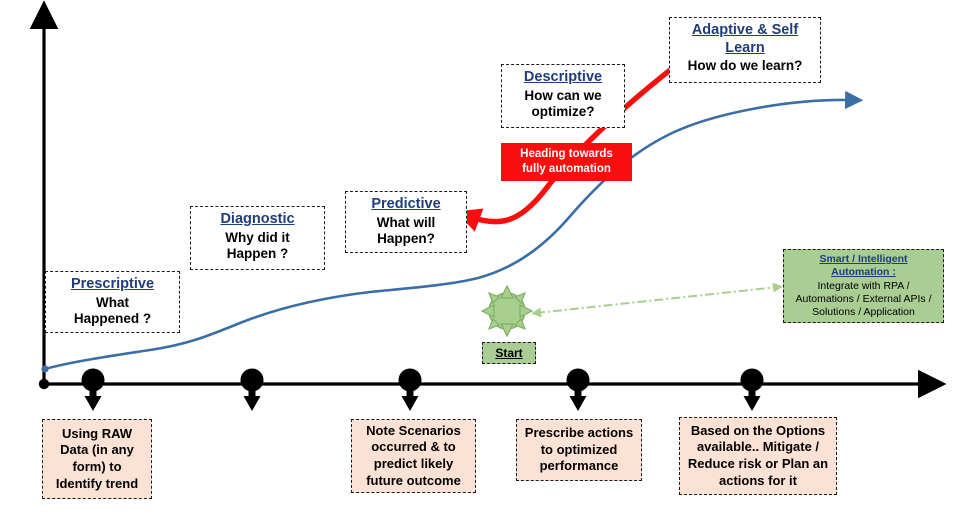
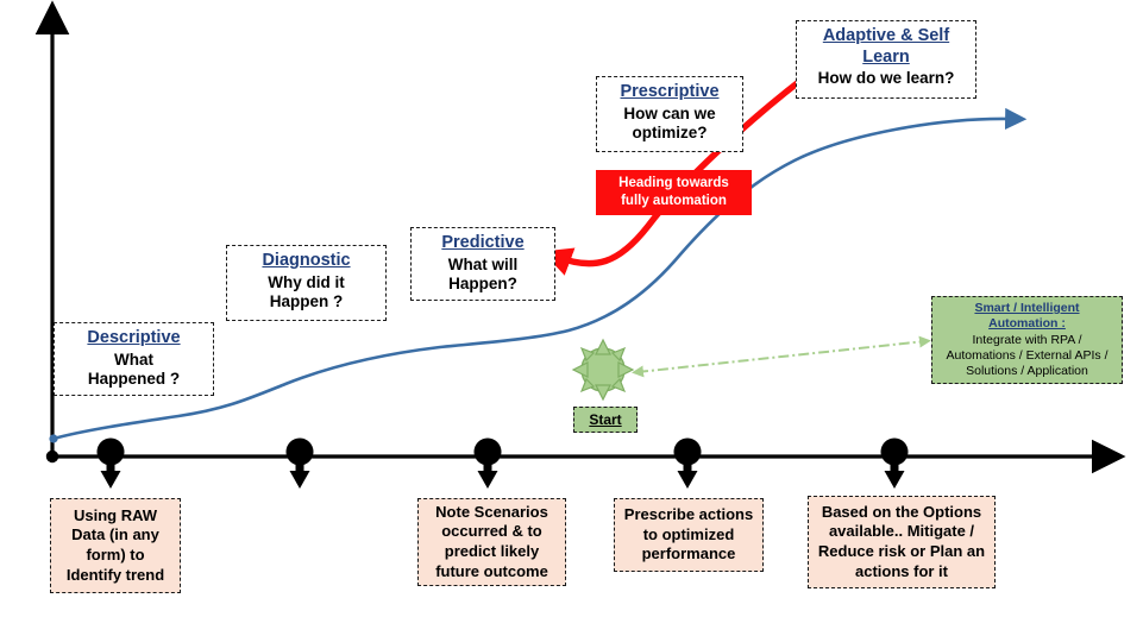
- Prescriptive
+ Descriptive
  What
  Happened ?
  Diagnostic
  Why did it
  Happen ?
  Predictive
  What will
  Happen?
- Descriptive
+ Prescriptive
  How can we
  optimize?
  Adaptive & Self
  Learn
  How do we learn?
  Heading towards
  fully automation
  Smart / Intelligent
  Automation :
  Integrate with RPA /
  Automations / External APIs /
  Solutions / Application
  Start
  Using RAW
  Data (in any
  form) to
  Identify trend
  Note Scenarios
  occurred & to
  predict likely
  future outcome
  Prescribe actions
  to optimized
  performance
  Based on the Options
  available.. Mitigate /
  Reduce risk or Plan an
  actions for it
